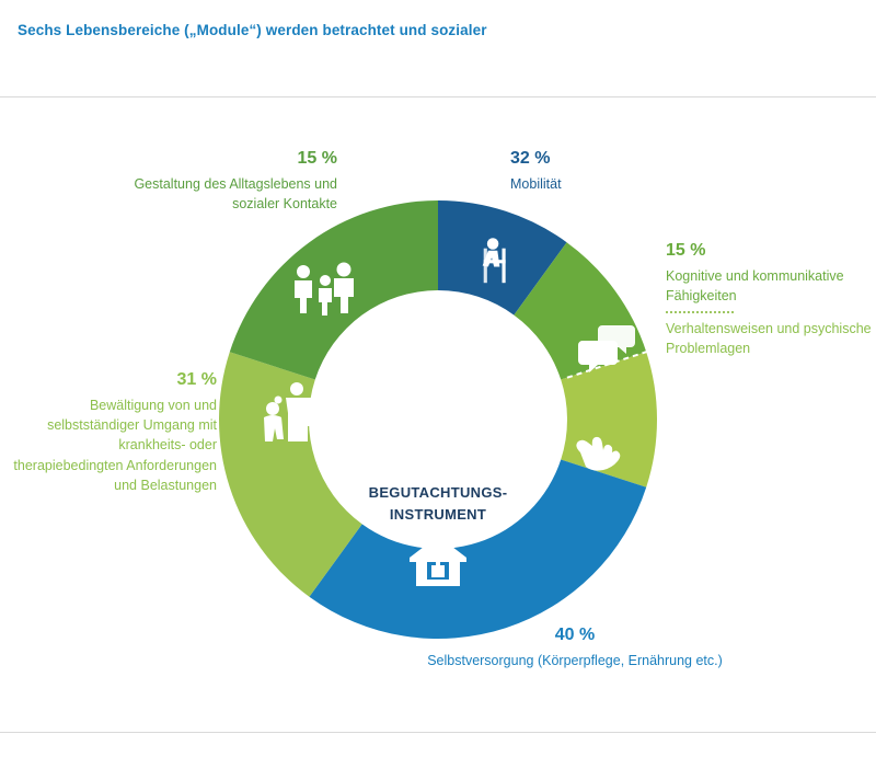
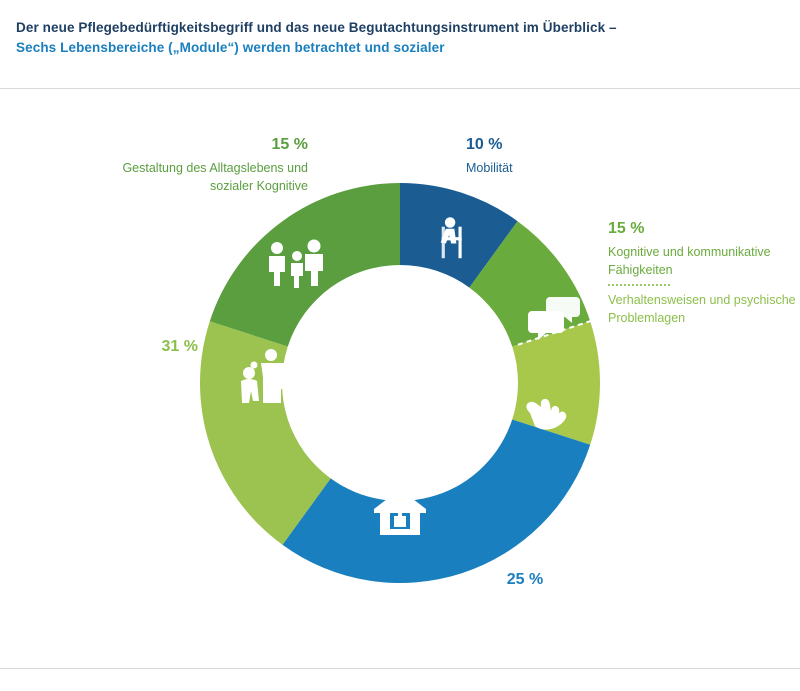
+ Der neue Pflegebedürftigkeitsbegriff und das neue Begutachtungsinstrument im Überblick –
  Sechs Lebensbereiche („Module“) werden betrachtet und sozialer
- BEGUTACHTUNGS-
- INSTRUMENT
- 32 %
+ 10 %
  Mobilität
  15 %
- Gestaltung des Alltagslebens und sozialer Kontakte
+ Gestaltung des Alltagslebens und sozialer Kognitive
  15 %
  Kognitive und kommunikative Fähigkeiten
  Verhaltensweisen und psychische Problemlagen
  31 %
- Bewältigung von und selbstständiger Umgang mit krankheits- oder therapiebedingten Anforderungen und Belastungen
- 40 %
+ 25 %
- Selbstversorgung (Körperpflege, Ernährung etc.)
